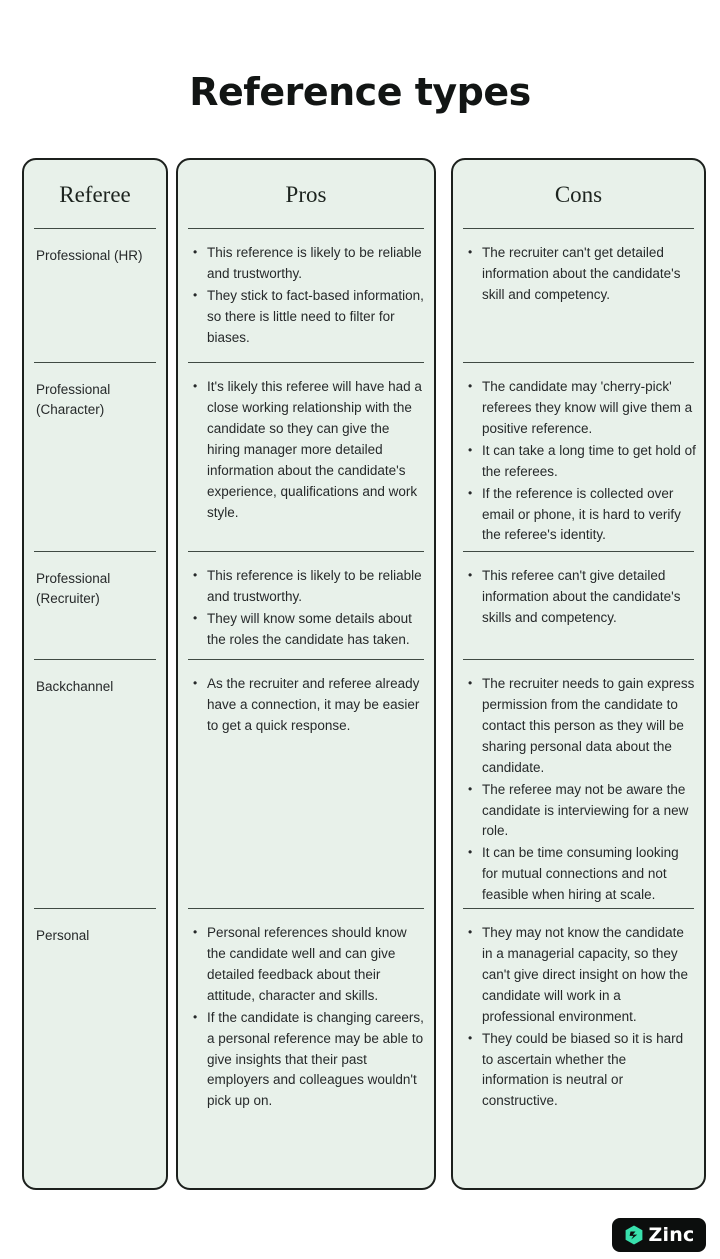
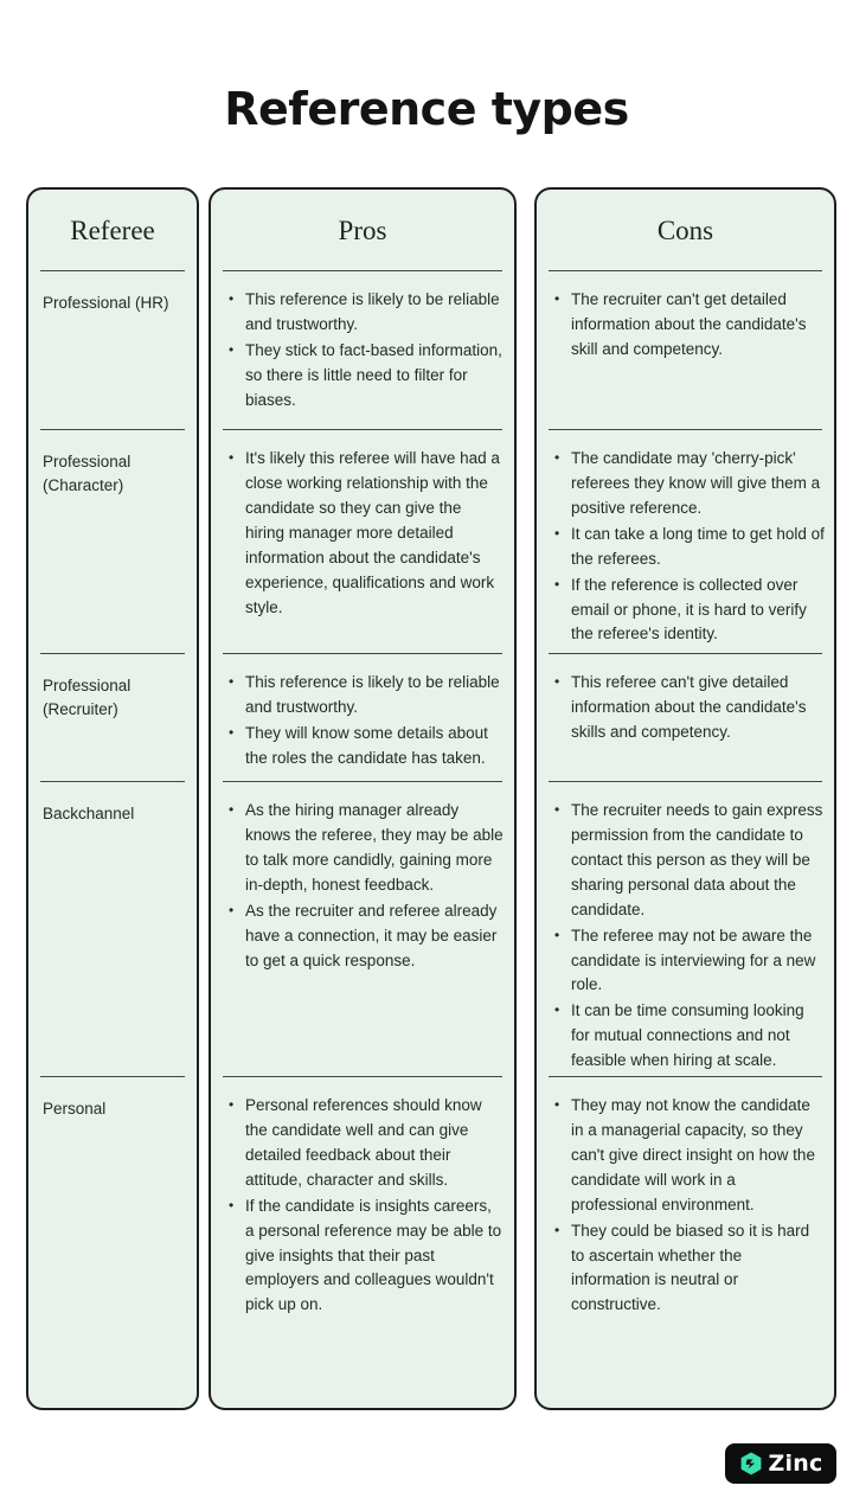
  Reference types
  Referee
  Professional (HR)
  Professional (Character)
  Professional (Recruiter)
  Backchannel
  Personal
  Pros
  This reference is likely to be reliable and trustworthy.
  They stick to fact-based information, so there is little need to filter for biases.
  It's likely this referee will have had a close working relationship with the candidate so they can give the hiring manager more detailed information about the candidate's experience, qualifications and work style.
  This reference is likely to be reliable and trustworthy.
  They will know some details about the roles the candidate has taken.
+ As the hiring manager already knows the referee, they may be able to talk more candidly, gaining more in-depth, honest feedback.
  As the recruiter and referee already have a connection, it may be easier to get a quick response.
  Personal references should know the candidate well and can give detailed feedback about their attitude, character and skills.
- If the candidate is changing careers, a personal reference may be able to give insights that their past employers and colleagues wouldn't pick up on.
+ If the candidate is insights careers, a personal reference may be able to give insights that their past employers and colleagues wouldn't pick up on.
  Cons
  The recruiter can't get detailed information about the candidate's skill and competency.
  The candidate may 'cherry-pick' referees they know will give them a positive reference.
  It can take a long time to get hold of the referees.
  If the reference is collected over email or phone, it is hard to verify the referee's identity.
  This referee can't give detailed information about the candidate's skills and competency.
  The recruiter needs to gain express permission from the candidate to contact this person as they will be sharing personal data about the candidate.
  The referee may not be aware the candidate is interviewing for a new role.
  It can be time consuming looking for mutual connections and not feasible when hiring at scale.
  They may not know the candidate in a managerial capacity, so they can't give direct insight on how the candidate will work in a professional environment.
  They could be biased so it is hard to ascertain whether the information is neutral or constructive.
  Zinc
